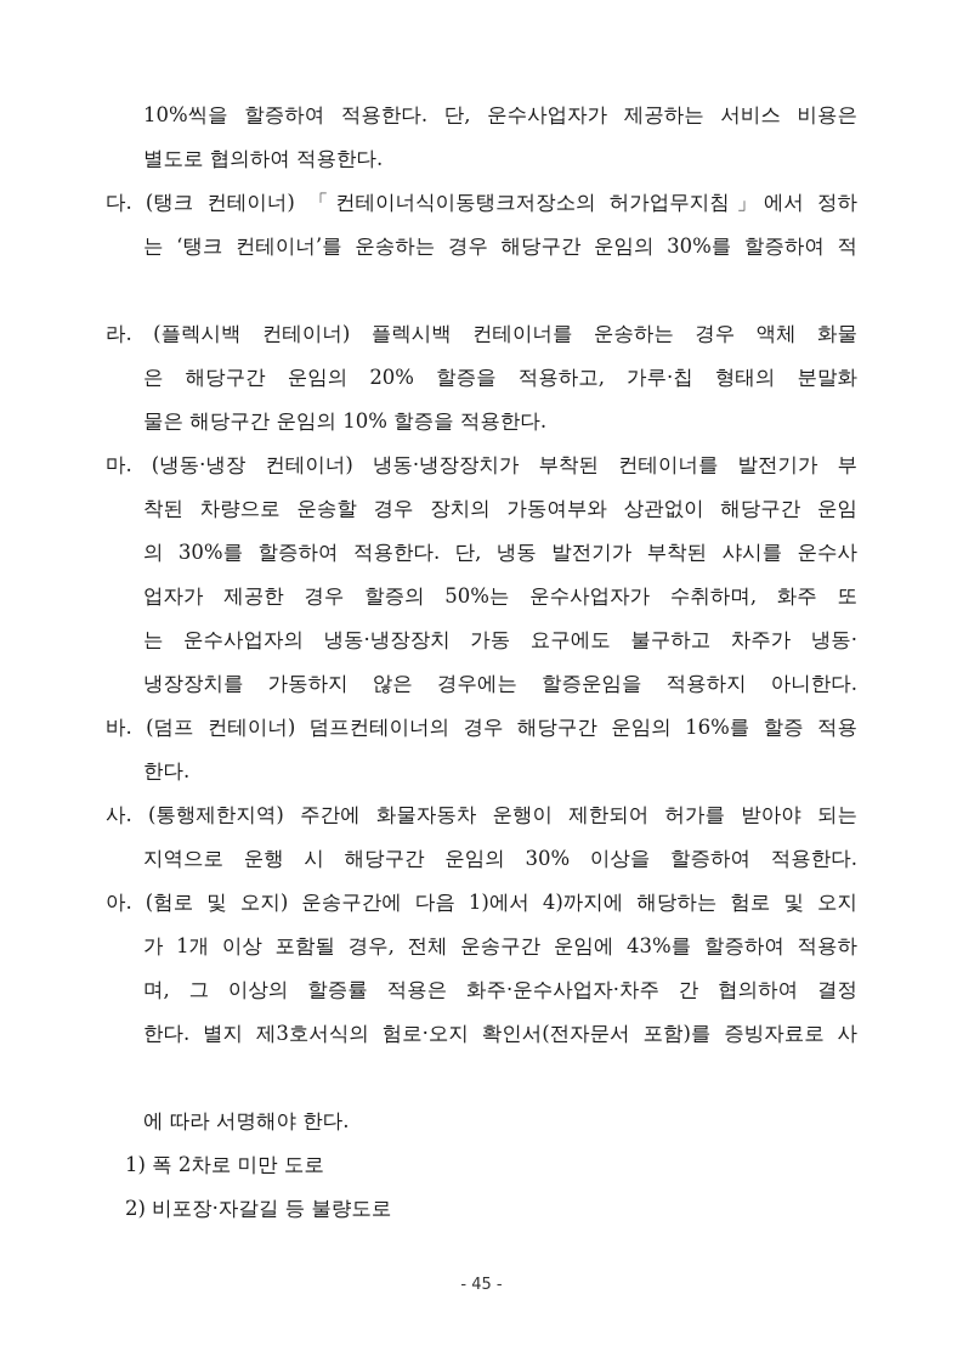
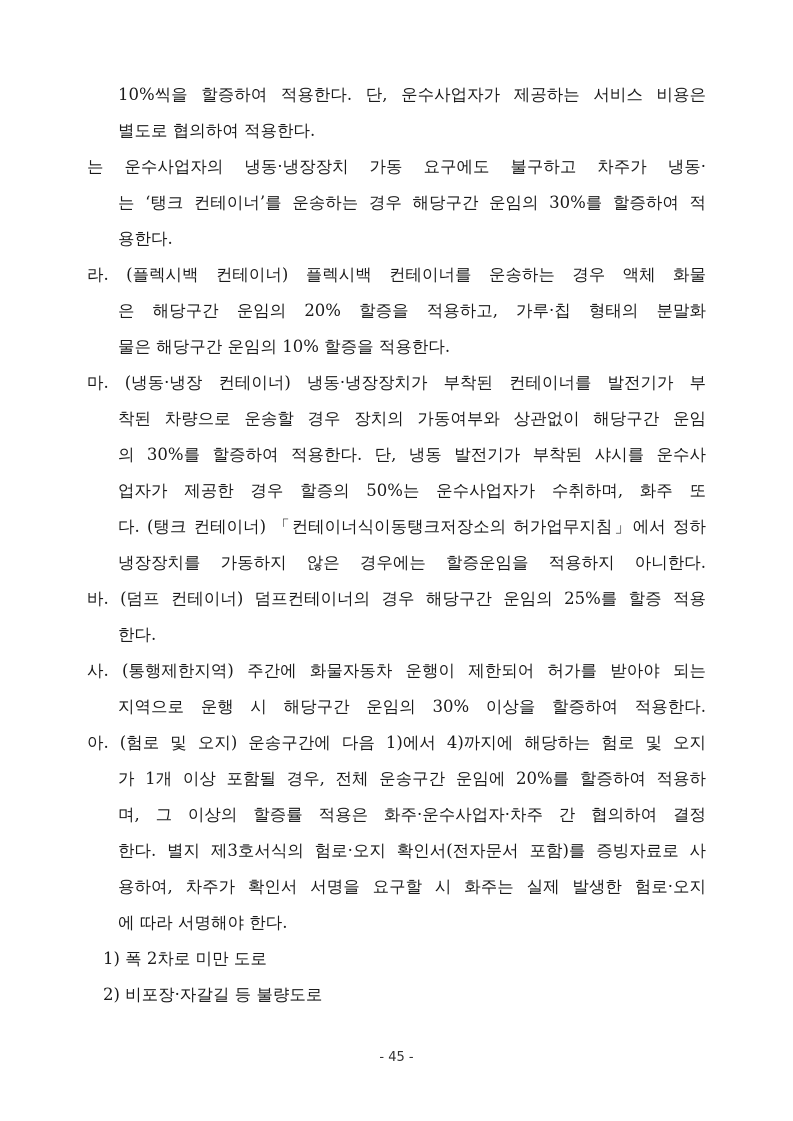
  10%씩을 할증하여 적용한다. 단, 운수사업자가 제공하는 서비스 비용은
  별도로 협의하여 적용한다.
- 다. (탱크 컨테이너) 「컨테이너식이동탱크저장소의 허가업무지침」에서 정하
+ 는 운수사업자의 냉동·냉장장치 가동 요구에도 불구하고 차주가 냉동·
  는 ‘탱크 컨테이너’를 운송하는 경우 해당구간 운임의 30%를 할증하여 적
+ 용한다.
  라. (플렉시백 컨테이너) 플렉시백 컨테이너를 운송하는 경우 액체 화물
  은 해당구간 운임의 20% 할증을 적용하고, 가루·칩 형태의 분말화
  물은 해당구간 운임의 10% 할증을 적용한다.
  마. (냉동·냉장 컨테이너) 냉동·냉장장치가 부착된 컨테이너를 발전기가 부
  착된 차량으로 운송할 경우 장치의 가동여부와 상관없이 해당구간 운임
  의 30%를 할증하여 적용한다. 단, 냉동 발전기가 부착된 샤시를 운수사
  업자가 제공한 경우 할증의 50%는 운수사업자가 수취하며, 화주 또
- 는 운수사업자의 냉동·냉장장치 가동 요구에도 불구하고 차주가 냉동·
+ 다. (탱크 컨테이너) 「컨테이너식이동탱크저장소의 허가업무지침」에서 정하
  냉장장치를 가동하지 않은 경우에는 할증운임을 적용하지 아니한다.
- 바. (덤프 컨테이너) 덤프컨테이너의 경우 해당구간 운임의 16%를 할증 적용
+ 바. (덤프 컨테이너) 덤프컨테이너의 경우 해당구간 운임의 25%를 할증 적용
  한다.
  사. (통행제한지역) 주간에 화물자동차 운행이 제한되어 허가를 받아야 되는
  지역으로 운행 시 해당구간 운임의 30% 이상을 할증하여 적용한다.
  아. (험로 및 오지) 운송구간에 다음 1)에서 4)까지에 해당하는 험로 및 오지
- 가 1개 이상 포함될 경우, 전체 운송구간 운임에 43%를 할증하여 적용하
+ 가 1개 이상 포함될 경우, 전체 운송구간 운임에 20%를 할증하여 적용하
  며, 그 이상의 할증률 적용은 화주·운수사업자·차주 간 협의하여 결정
  한다. 별지 제3호서식의 험로·오지 확인서(전자문서 포함)를 증빙자료로 사
+ 용하여, 차주가 확인서 서명을 요구할 시 화주는 실제 발생한 험로·오지
  에 따라 서명해야 한다.
  1) 폭 2차로 미만 도로
  2) 비포장·자갈길 등 불량도로
  - 45 -
